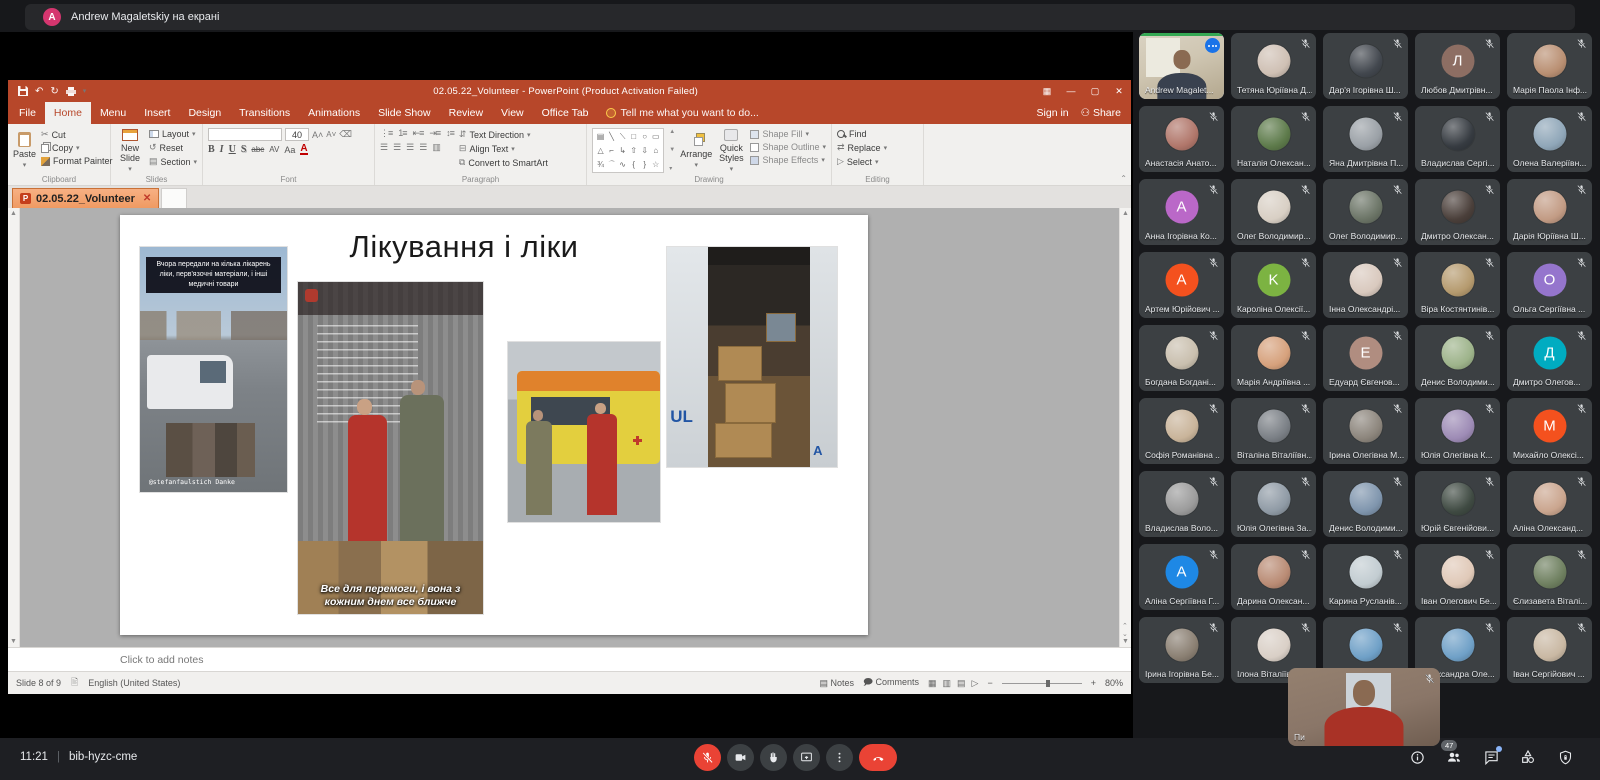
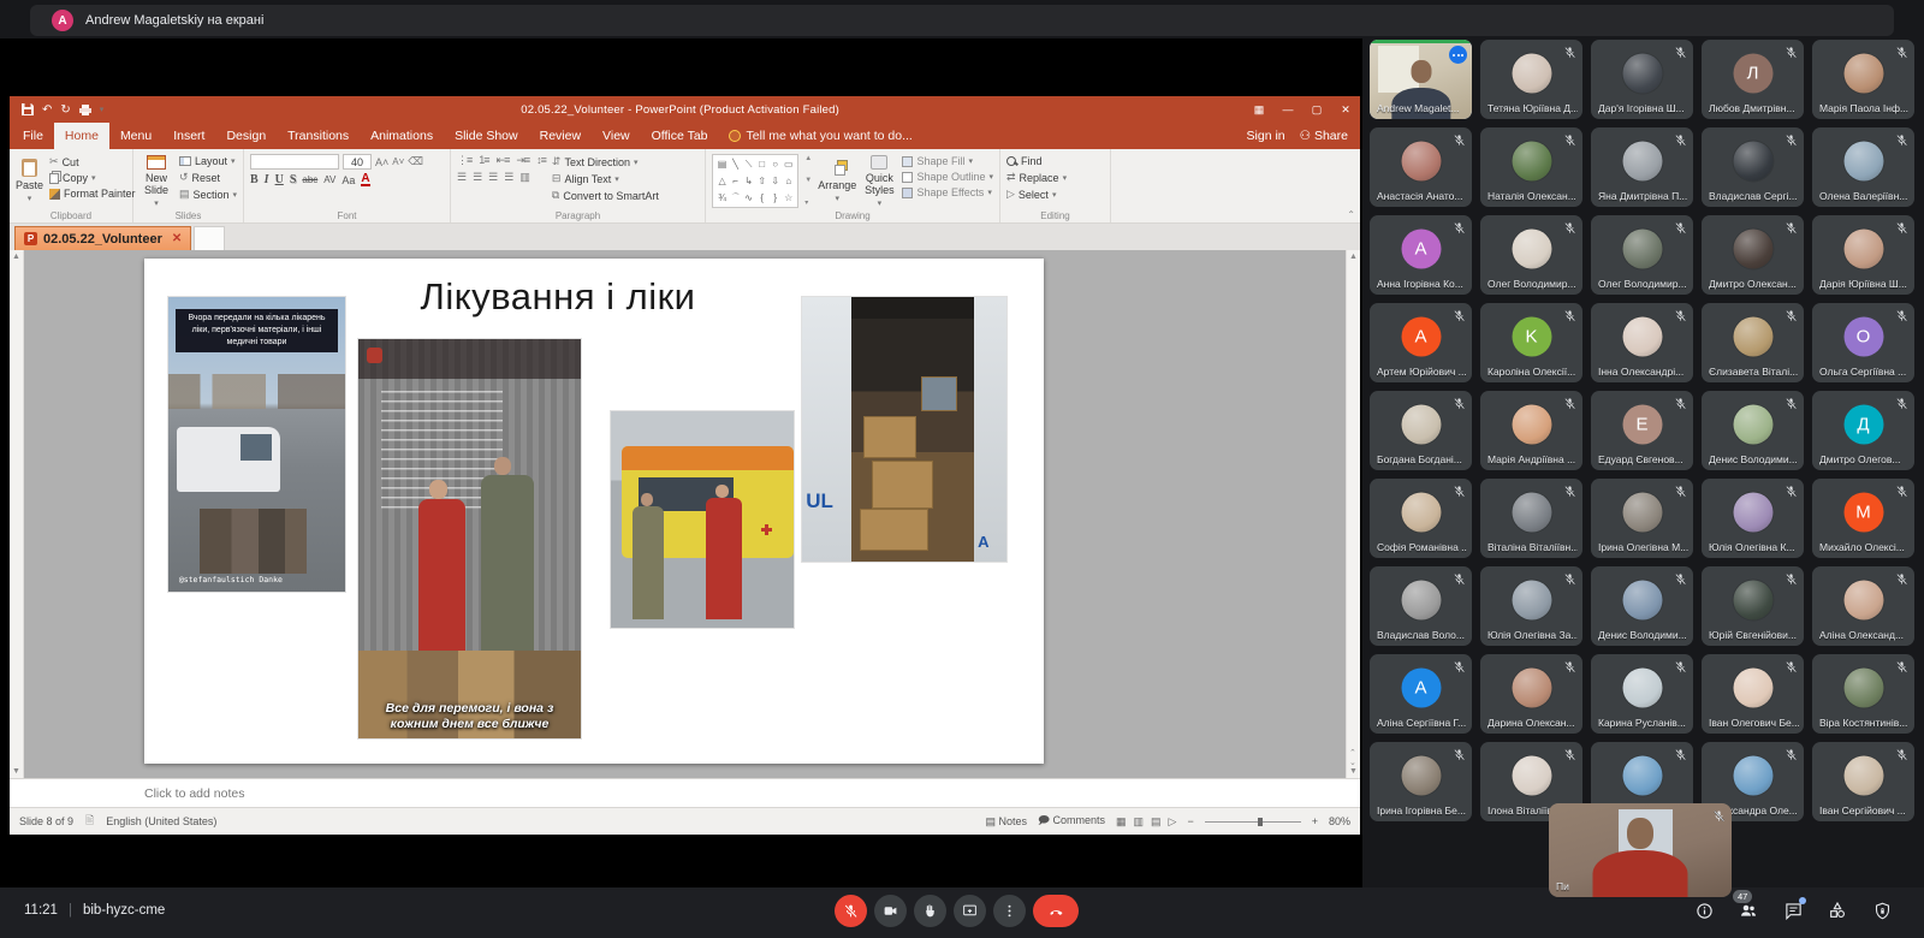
  A
  Andrew Magaletskiy на екрані
  ↶
  ↻
  02.05.22_Volunteer - PowerPoint (Product Activation Failed)
  ▦
  —
  ▢
  ✕
  File
  Home
  Menu
  Insert
  Design
  Transitions
  Animations
  Slide Show
  Review
  View
  Office Tab
  Tell me what you want to do...
  Sign in
  ⚇ Share
  Paste
  ✂
  Cut
  Copy
  Format Painter
  Clipboard
  New Slide
  Layout
  ↺
  Reset
  ▤
  Section
  Slides
  40
  A˄
  A˅
  ⌫
  B
  I
  U
  S
  abc
  AV
  Aa
  A
  Font
  ⋮≡
  1≡
  ⇤≡
  ⇥≡
  ↕≡
  ☰
  ☰
  ☰
  ☰
  ▥
  ⇵
  Text Direction
  ⊟
  Align Text
  ⧉
  Convert to SmartArt
  Paragraph
  ▤
  ╲
  ⟍
  □
  ○
  ▭
  △
  ⌐
  ↳
  ⇧
  ⇩
  ⌂
  ¾
  ⌒
  ∿
  {
  }
  ☆
  Arrange
  Quick Styles
  Shape Fill
  Shape Outline
  Shape Effects
  Drawing
  Find
  ⇄
  Replace
  ▷
  Select
  Editing
  ⌃
  P
  02.05.22_Volunteer
  ✕
  Лікування і ліки
  @stefanfaulstich Danke
  Все для перемоги, і вона з кожним днем все ближче
  UL
  A
  Click to add notes
  Slide 8 of 9
  🖹
  English (United States)
  ▤ Notes
  🗩 Comments
  ▦
  ▥
  ▤
  ▷
  −
  +
  80%
  Andrew Magalet...
  Тетяна Юріївна Д...
  Дар'я Ігорівна Ш...
  Л
  Любов Дмитрівн...
  Марія Паола Інф...
  Анастасія Анато...
  Наталія Олексан...
  Яна Дмитрівна П...
  Владислав Сергі...
  Олена Валеріївн...
  A
  Анна Ігорівна Ко...
  Олег Володимир...
  Олег Володимир...
  Дмитро Олексан...
  Дарія Юріївна Ш...
  A
  Артем Юрійович ...
  K
  Кароліна Олексії...
  Інна Олександрі...
- Віра Костянтинів...
+ Єлизавета Віталі...
  O
  Ольга Сергіївна ...
  Богдана Богдані...
  Марія Андріївна ...
  Е
  Едуард Євгенов...
  Денис Володими...
  Д
  Дмитро Олегов...
  Софія Романівна ..
  Віталіна Віталіївн..
  Ірина Олегівна М...
  Юлія Олегівна К...
  M
  Михайло Олексі...
  Владислав Воло...
  Юлія Олегівна За..
  Денис Володими...
  Юрій Євгенійови...
  Аліна Олександ...
  A
  Аліна Сергіївна Г...
  Дарина Олексан...
  Карина Русланів...
  Іван Олегович Бе...
- Єлизавета Віталі...
+ Віра Костянтинів...
  Ірина Ігорівна Бе...
  сандра Оле...
  Іван Сергійович ...
  Пи
  11:21
  |
  bib-hyzc-cme
  47
